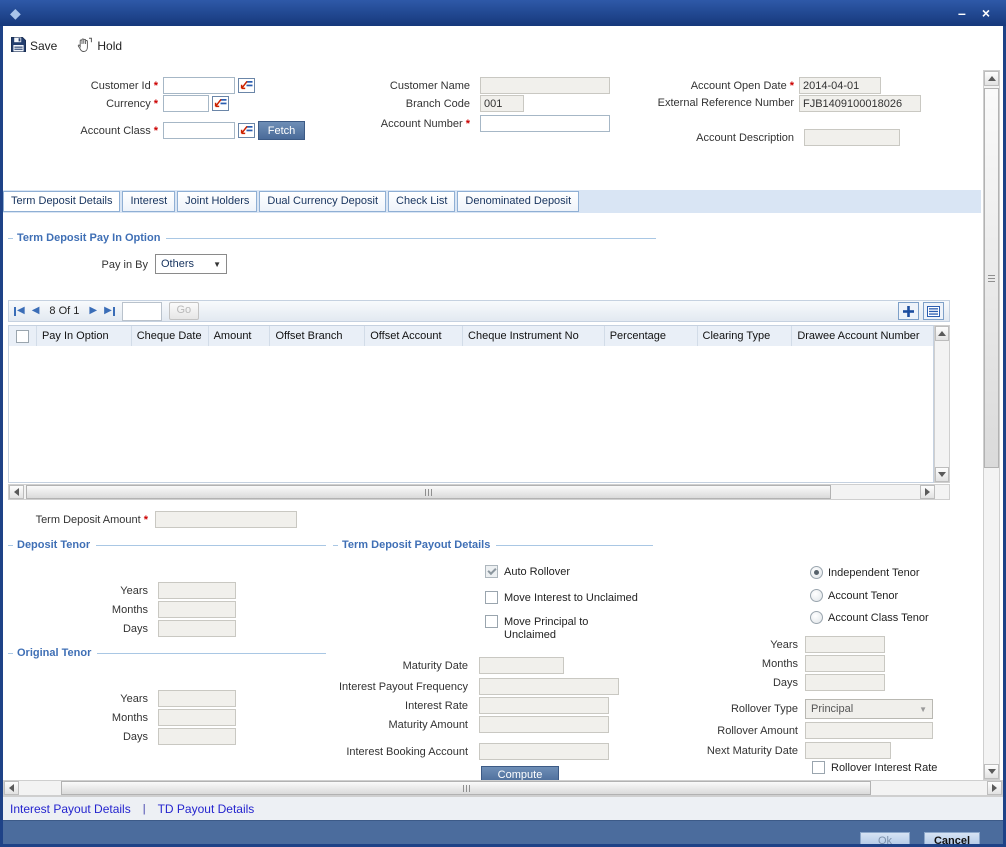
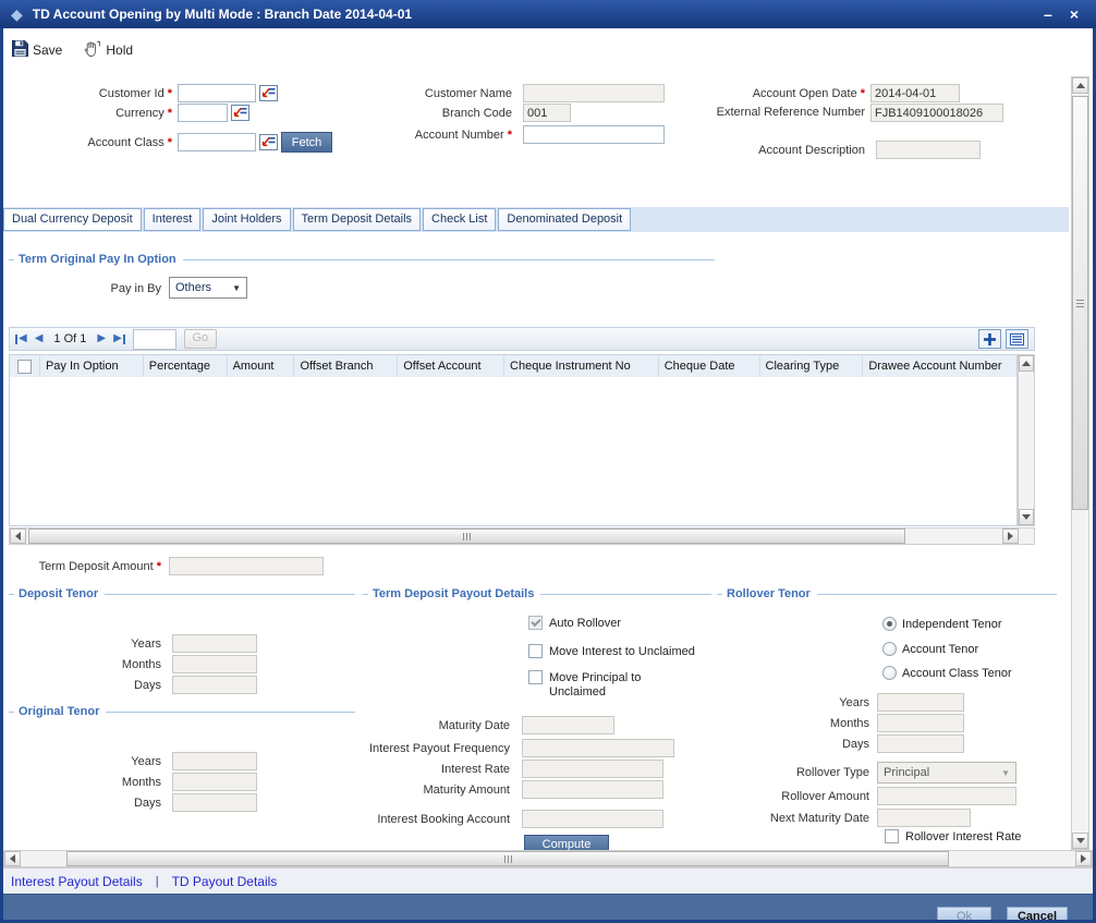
  ◆
+ TD Account Opening by Multi Mode : Branch Date 2014-04-01
  –
  ×
  Save
  Hold
  Customer Id *
  Currency *
  Account Class *
  Fetch
  Customer Name
  Branch Code
  001
  Account Number *
  Account Open Date *
  2014-04-01
  External Reference Number
  FJB1409100018026
  Account Description
- Term Deposit Details
+ Dual Currency Deposit
  Interest
  Joint Holders
- Dual Currency Deposit
+ Term Deposit Details
  Check List
  Denominated Deposit
- Term Deposit Pay In Option
+ Term Original Pay In Option
  Pay in By
  Others
  ▼
  ◀
  ◀
- 8 Of 1
+ 1 Of 1
  ▶
  ▶
  Go
  Pay In Option
- Cheque Date
+ Percentage
  Amount
  Offset Branch
  Offset Account
  Cheque Instrument No
- Percentage
+ Cheque Date
  Clearing Type
  Drawee Account Number
  Term Deposit Amount *
  Deposit Tenor
  Years
  Months
  Days
  Original Tenor
  Years
  Months
  Days
  Term Deposit Payout Details
  Auto Rollover
  Move Interest to Unclaimed
  Move Principal to Unclaimed
  Maturity Date
  Interest Payout Frequency
  Interest Rate
  Maturity Amount
  Interest Booking Account
  Compute
+ Rollover Tenor
  Independent Tenor
  Account Tenor
  Account Class Tenor
  Years
  Months
  Days
  Rollover Type
  Principal
  ▼
  Rollover Amount
  Next Maturity Date
  Rollover Interest Rate
  Interest Payout Details
  |
  TD Payout Details
  Ok
  Cancel
